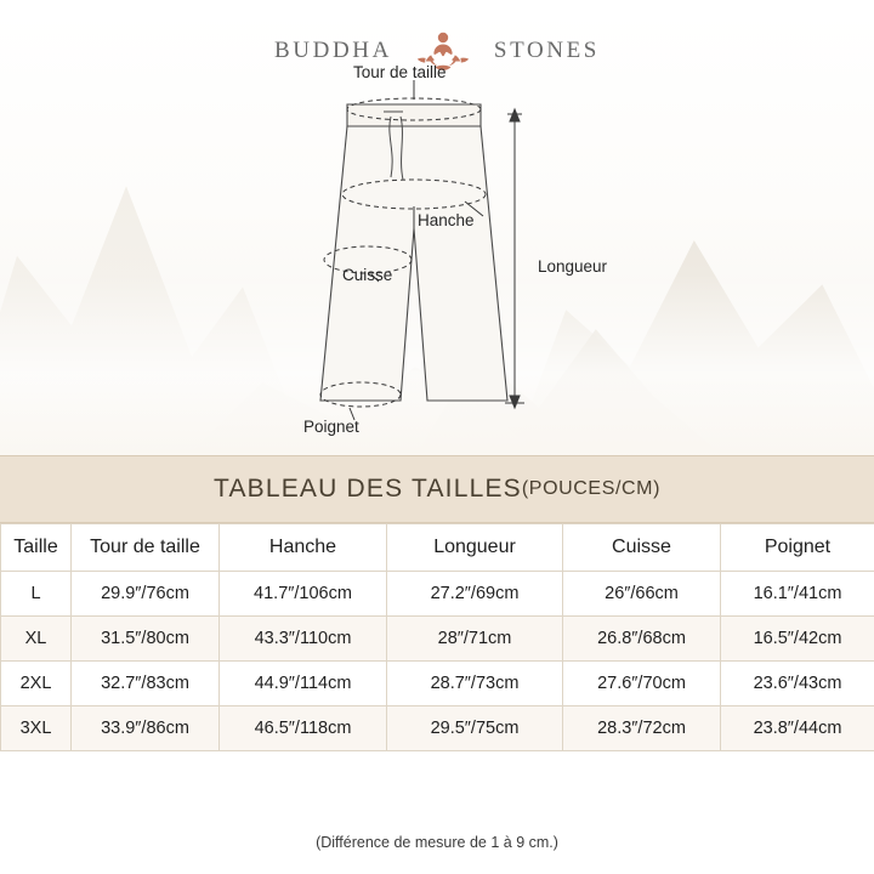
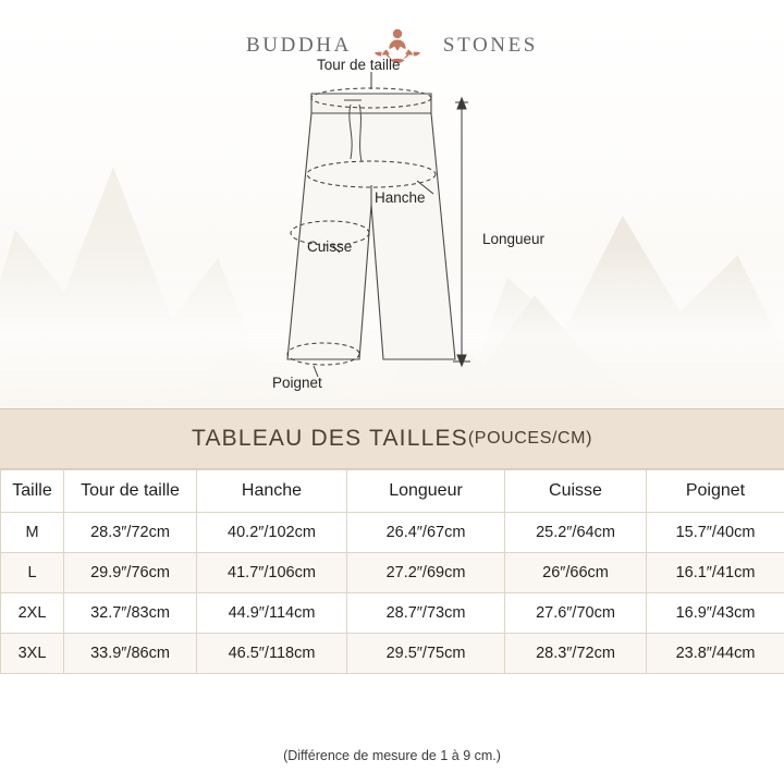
  BUDDHA
  STONES
  Tour de taille
  Hanche
  Cuisse
  Longueur
  Poignet
  TABLEAU DES TAILLES
  (POUCES/CM)
  Taille	Tour de taille	Hanche	Longueur	Cuisse	Poignet
+ M	28.3″/72cm	40.2″/102cm	26.4″/67cm	25.2″/64cm	15.7″/40cm
  L	29.9″/76cm	41.7″/106cm	27.2″/69cm	26″/66cm	16.1″/41cm
- XL	31.5″/80cm	43.3″/110cm	28″/71cm	26.8″/68cm	16.5″/42cm
- 2XL	32.7″/83cm	44.9″/114cm	28.7″/73cm	27.6″/70cm	23.6″/43cm
+ 2XL	32.7″/83cm	44.9″/114cm	28.7″/73cm	27.6″/70cm	16.9″/43cm
  3XL	33.9″/86cm	46.5″/118cm	29.5″/75cm	28.3″/72cm	23.8″/44cm
  (Différence de mesure de 1 à 9 cm.)
